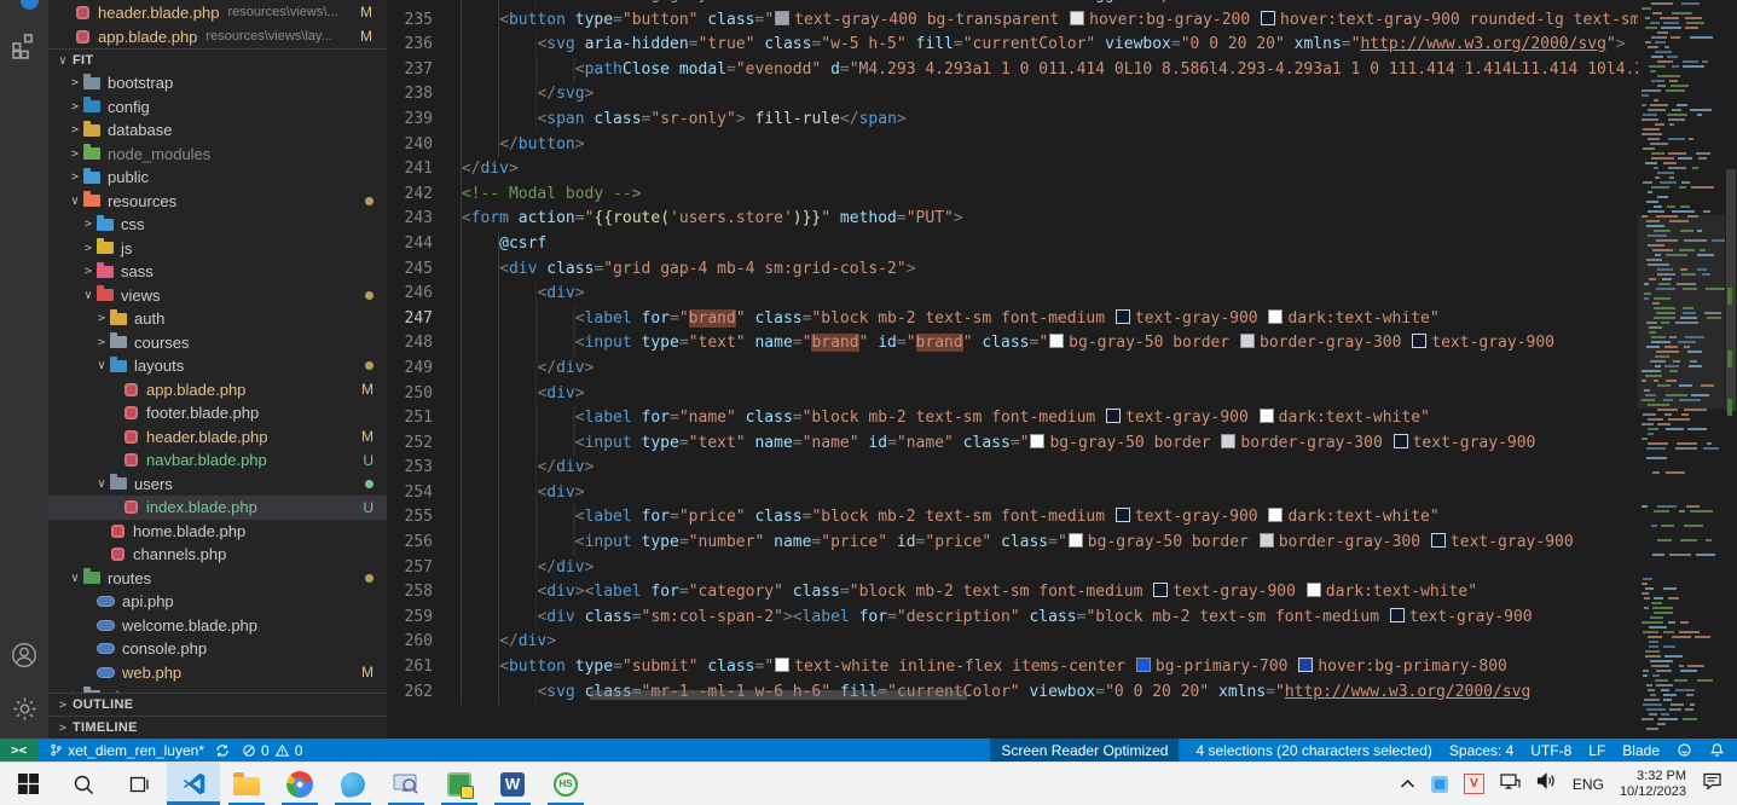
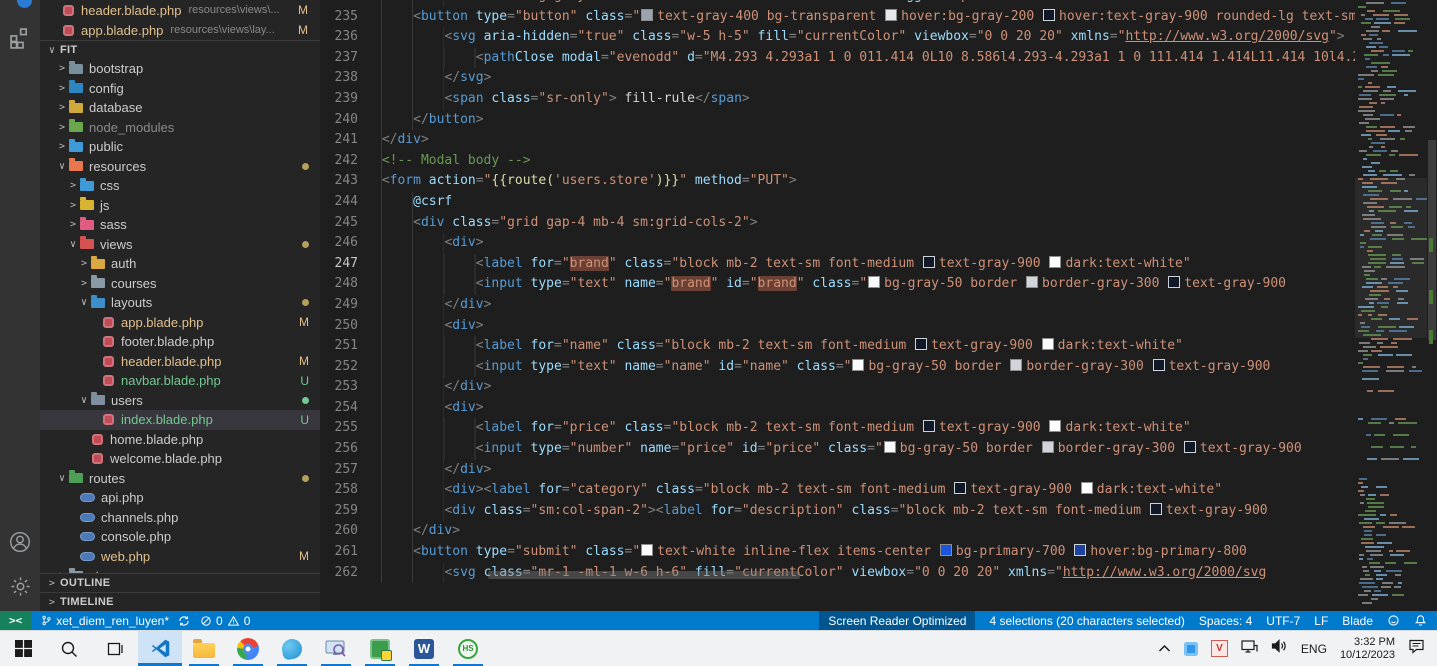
  header.blade.php
  resources\views\...
  M
  app.blade.php
  resources\views\lay...
  M
  ∨
  FIT
  >
  bootstrap
  >
  config
  >
  database
  >
  node_modules
  >
  public
  ∨
  resources
  >
  css
  >
  js
  >
  sass
  ∨
  views
  >
  auth
  >
  courses
  ∨
  layouts
  app.blade.php
  M
  footer.blade.php
  header.blade.php
  M
  navbar.blade.php
  U
  ∨
  users
  index.blade.php
  U
  home.blade.php
- channels.php
+ welcome.blade.php
  ∨
  routes
  api.php
- welcome.blade.php
+ channels.php
  console.php
  web.php
  M
  >
  OUTLINE
  >
  TIMELINE
  235
  <button type="button" class=" text-gray-400 bg-transparent hover:bg-gray-200 hover:text-gray-900 rounded-lg text-sm
  236
  <svg aria-hidden="true" class="w-5 h-5" fill="currentColor" viewbox="0 0 20 20" xmlns="http://www.w3.org/2000/svg">
  237
  <pathClose modal="evenodd" d="M4.293 4.293a1 1 0 011.414 0L10 8.586l4.293-4.293a1 1 0 111.414 1.414L11.414 10l4.
  238
  </svg>
  239
  <span class="sr-only"> fill-rule</span>
  240
  </button>
  241
  </div>
  242
  <!-- Modal body -->
  243
  <form action="{{route('users.store')}}" method="PUT">
  244
  @csrf
  245
  <div class="grid gap-4 mb-4 sm:grid-cols-2">
  246
  <div>
  247
  <label for="brand" class="block mb-2 text-sm font-medium text-gray-900 dark:text-white"
  248
  <input type="text" name="brand" id="brand" class=" bg-gray-50 border border-gray-300 text-gray-900
  249
  </div>
  250
  <div>
  251
  <label for="name" class="block mb-2 text-sm font-medium text-gray-900 dark:text-white"
  252
  <input type="text" name="name" id="name" class=" bg-gray-50 border border-gray-300 text-gray-900
  253
  </div>
  254
  <div>
  255
  <label for="price" class="block mb-2 text-sm font-medium text-gray-900 dark:text-white"
  256
  <input type="number" name="price" id="price" class=" bg-gray-50 border border-gray-300 text-gray-900
  257
  </div>
  258
  <div><label for="category" class="block mb-2 text-sm font-medium text-gray-900 dark:text-white"
  259
  <div class="sm:col-span-2"><label for="description" class="block mb-2 text-sm font-medium text-gray-900
  260
  </div>
  261
  <button type="submit" class=" text-white inline-flex items-center bg-primary-700 hover:bg-primary-800
  262
  <svg class="mr-1 -ml-1 w-6 h-6" fill="currentColor" viewbox="0 0 20 20" xmlns="http://www.w3.org/2000/svg
  ><
  xet_diem_ren_luyen*
  0
  0
  Screen Reader Optimized
  4 selections (20 characters selected)
  Spaces: 4
- UTF-8
+ UTF-7
  LF
  Blade
  W
  HS
  V
  ENG
  3:32 PM
  10/12/2023
